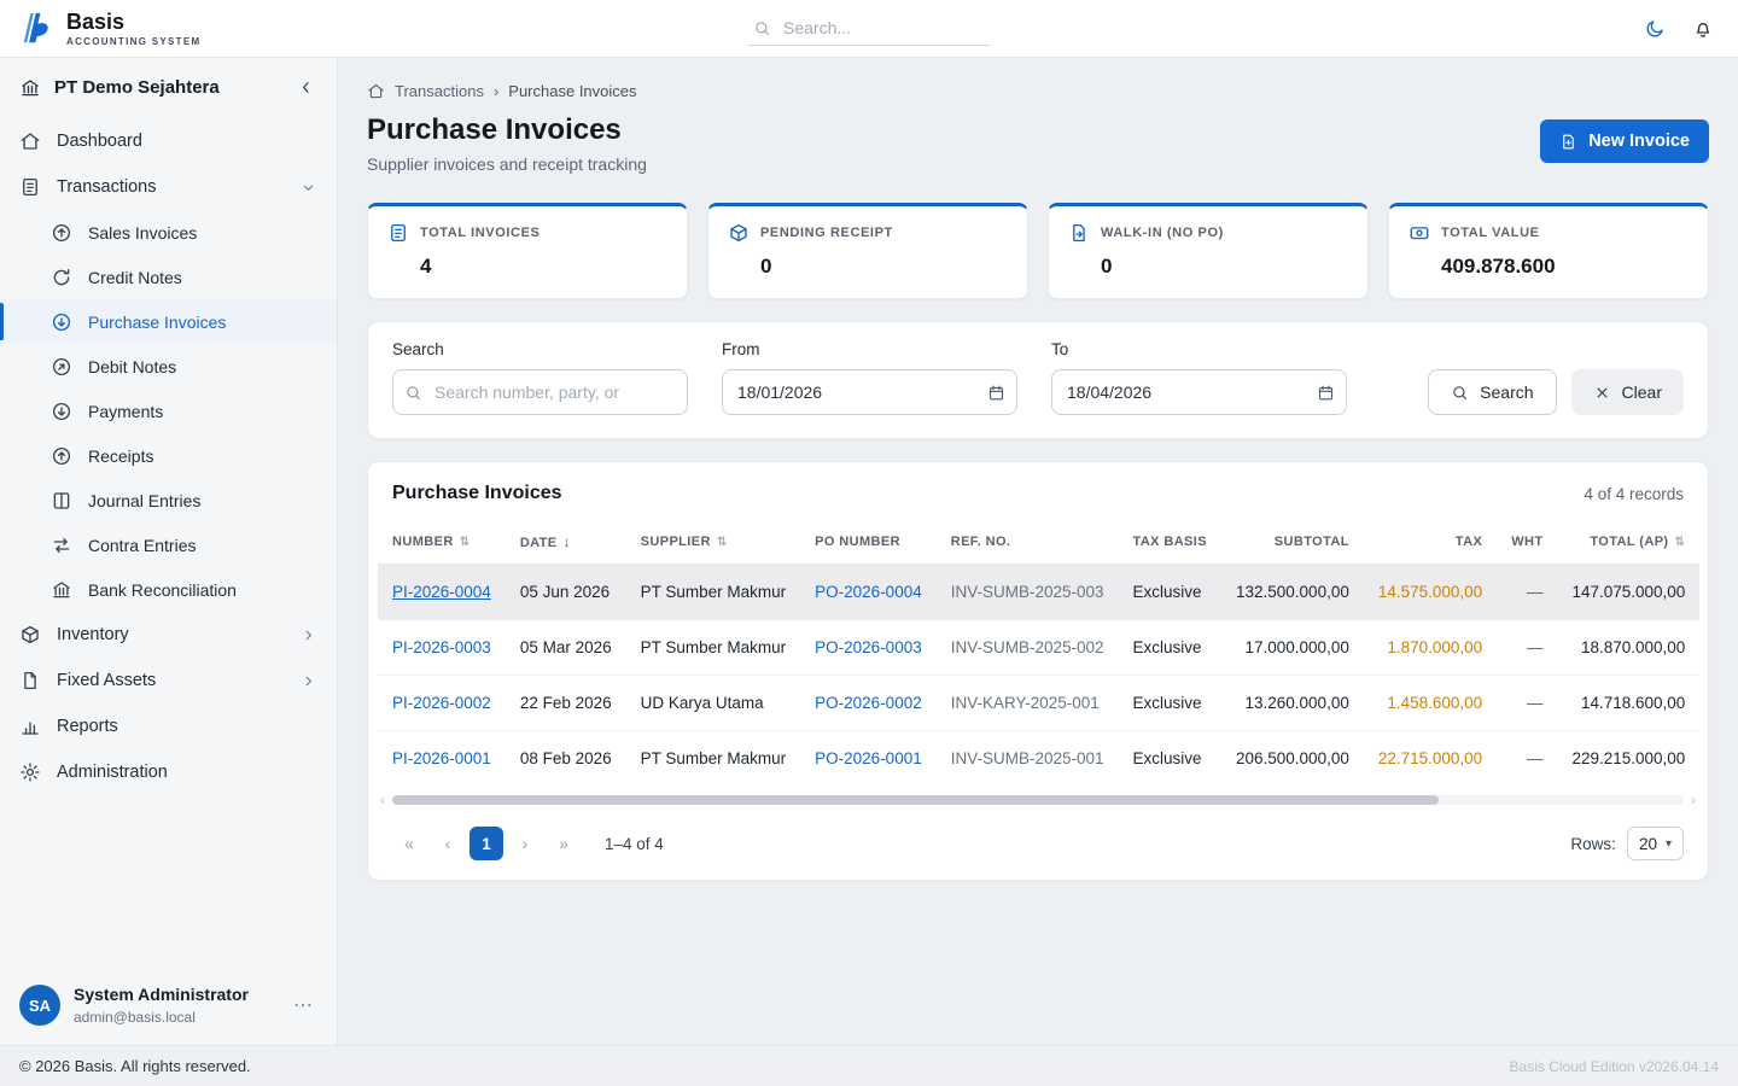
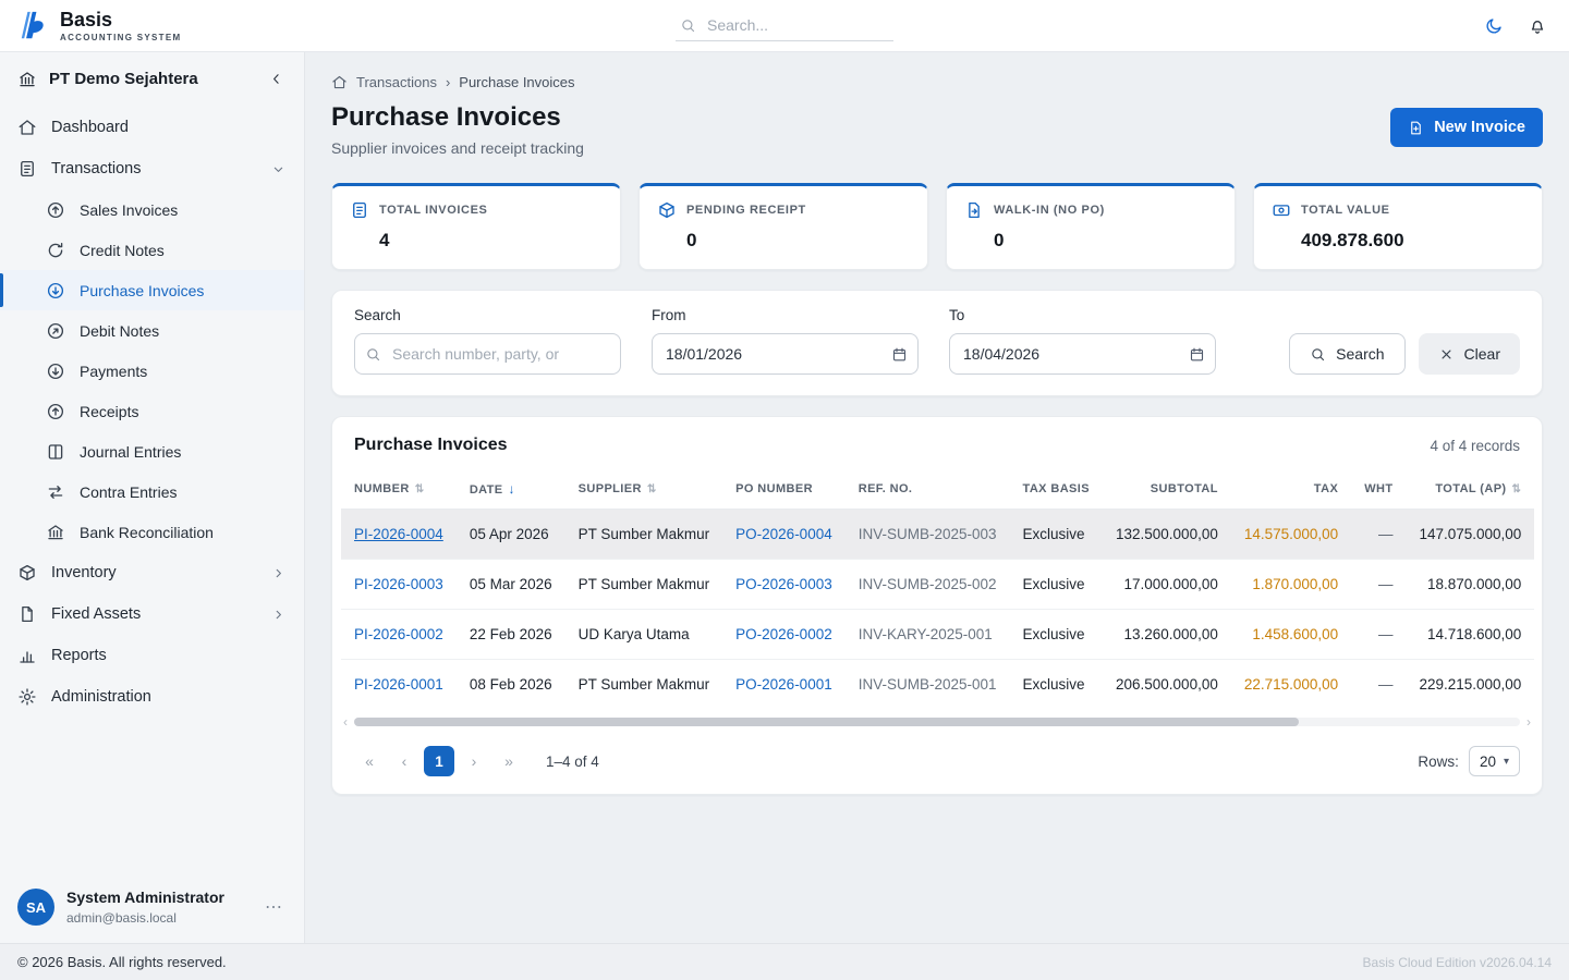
  Basis
  ACCOUNTING SYSTEM
  Search...
  PT Demo Sejahtera
  Dashboard
  Transactions
  Sales Invoices
  Credit Notes
  Purchase Invoices
  Debit Notes
  Payments
  Receipts
  Journal Entries
  Contra Entries
  Bank Reconciliation
  Inventory
  Fixed Assets
  Reports
  Administration
  SA
  System Administrator
  admin@basis.local
  ⋯
  Transactions
  ›
  Purchase Invoices
  Purchase Invoices
  Supplier invoices and receipt tracking
  New Invoice
  TOTAL INVOICES
  4
  PENDING RECEIPT
  0
  WALK-IN (NO PO)
  0
  TOTAL VALUE
  409.878.600
  Search
  Search number, party, or
  From
  18/01/2026
  To
  18/04/2026
  Search
  Clear
  Purchase Invoices
  4 of 4 records
  NUMBER ⇅	DATE ↓	SUPPLIER ⇅	PO NUMBER	REF. NO.	TAX BASIS	SUBTOTAL	TAX	WHT	TOTAL (AP) ⇅
- PI-2026-0004	05 Jun 2026	PT Sumber Makmur	PO-2026-0004	INV-SUMB-2025-003	Exclusive	132.500.000,00	14.575.000,00	—	147.075.000,00
+ PI-2026-0004	05 Apr 2026	PT Sumber Makmur	PO-2026-0004	INV-SUMB-2025-003	Exclusive	132.500.000,00	14.575.000,00	—	147.075.000,00
  PI-2026-0003	05 Mar 2026	PT Sumber Makmur	PO-2026-0003	INV-SUMB-2025-002	Exclusive	17.000.000,00	1.870.000,00	—	18.870.000,00
  PI-2026-0002	22 Feb 2026	UD Karya Utama	PO-2026-0002	INV-KARY-2025-001	Exclusive	13.260.000,00	1.458.600,00	—	14.718.600,00
  PI-2026-0001	08 Feb 2026	PT Sumber Makmur	PO-2026-0001	INV-SUMB-2025-001	Exclusive	206.500.000,00	22.715.000,00	—	229.215.000,00
  ‹
  ›
  «
  ‹
  1
  ›
  »
  1–4 of 4
  Rows:
  20
  ▾
  © 2026 Basis. All rights reserved.
  Basis Cloud Edition v2026.04.14
